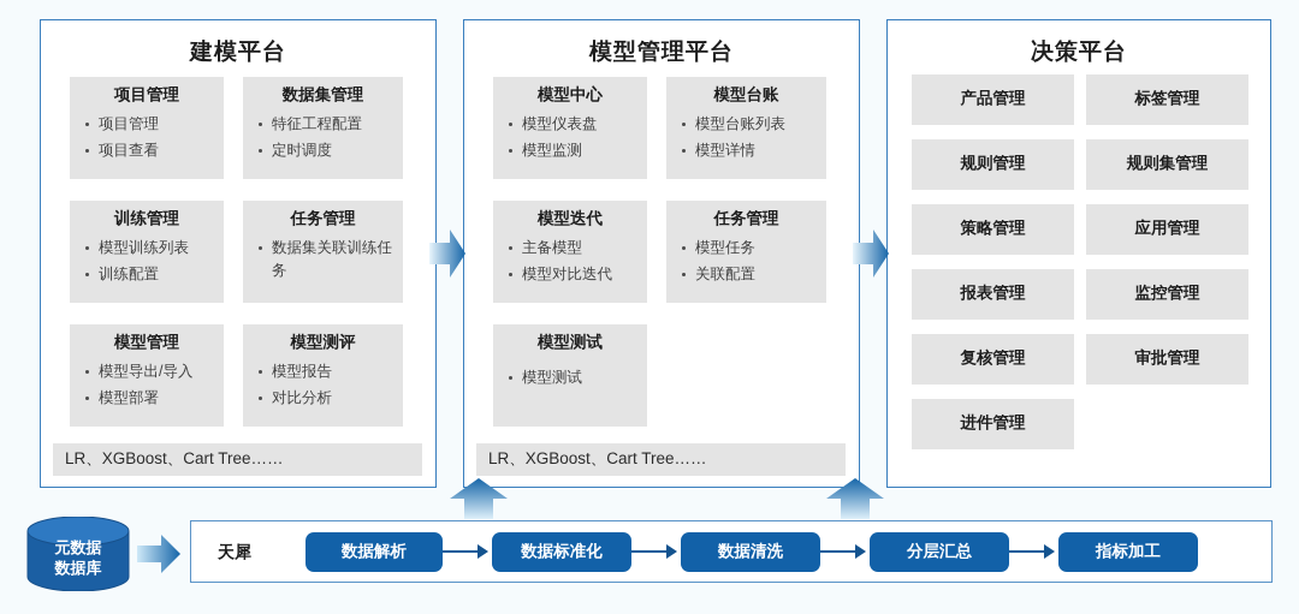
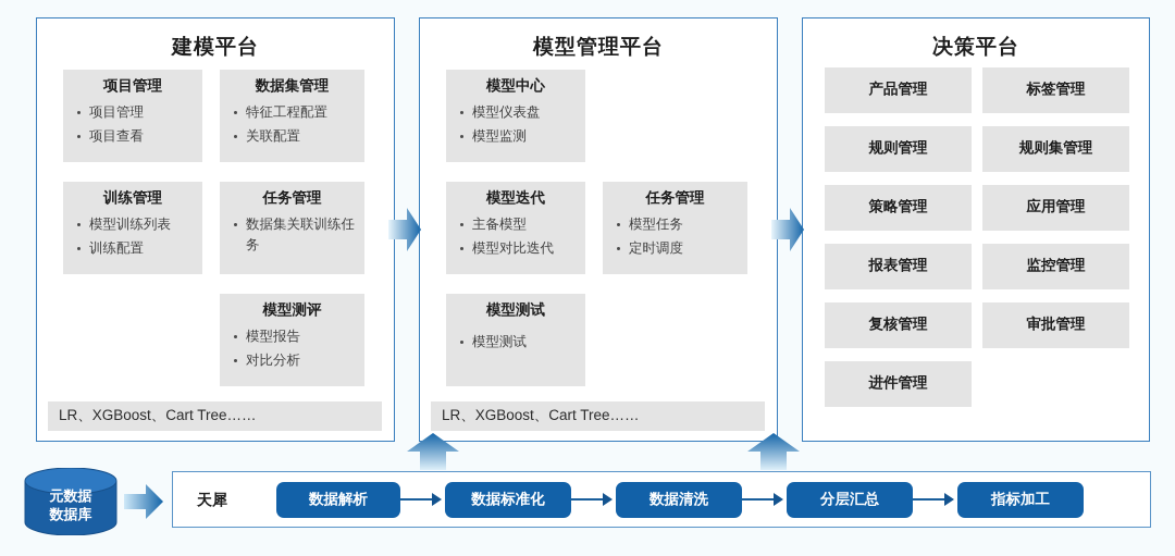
  建模平台
  项目管理
  项目管理
  项目查看
  数据集管理
  特征工程配置
- 定时调度
+ 关联配置
  训练管理
  模型训练列表
  训练配置
  任务管理
  数据集关联训练任务
- 模型管理
- 模型导出/导入
- 模型部署
  模型测评
  模型报告
  对比分析
  LR、XGBoost、Cart Tree……
  模型管理平台
  模型中心
  模型仪表盘
  模型监测
- 模型台账
- 模型台账列表
- 模型详情
  模型迭代
  主备模型
  模型对比迭代
  任务管理
  模型任务
- 关联配置
+ 定时调度
  模型测试
  模型测试
  LR、XGBoost、Cart Tree……
  决策平台
  产品管理
  标签管理
  规则管理
  规则集管理
  策略管理
  应用管理
  报表管理
  监控管理
  复核管理
  审批管理
  进件管理
  元数据
  数据库
  天犀
  数据解析
  数据标准化
  数据清洗
  分层汇总
  指标加工
